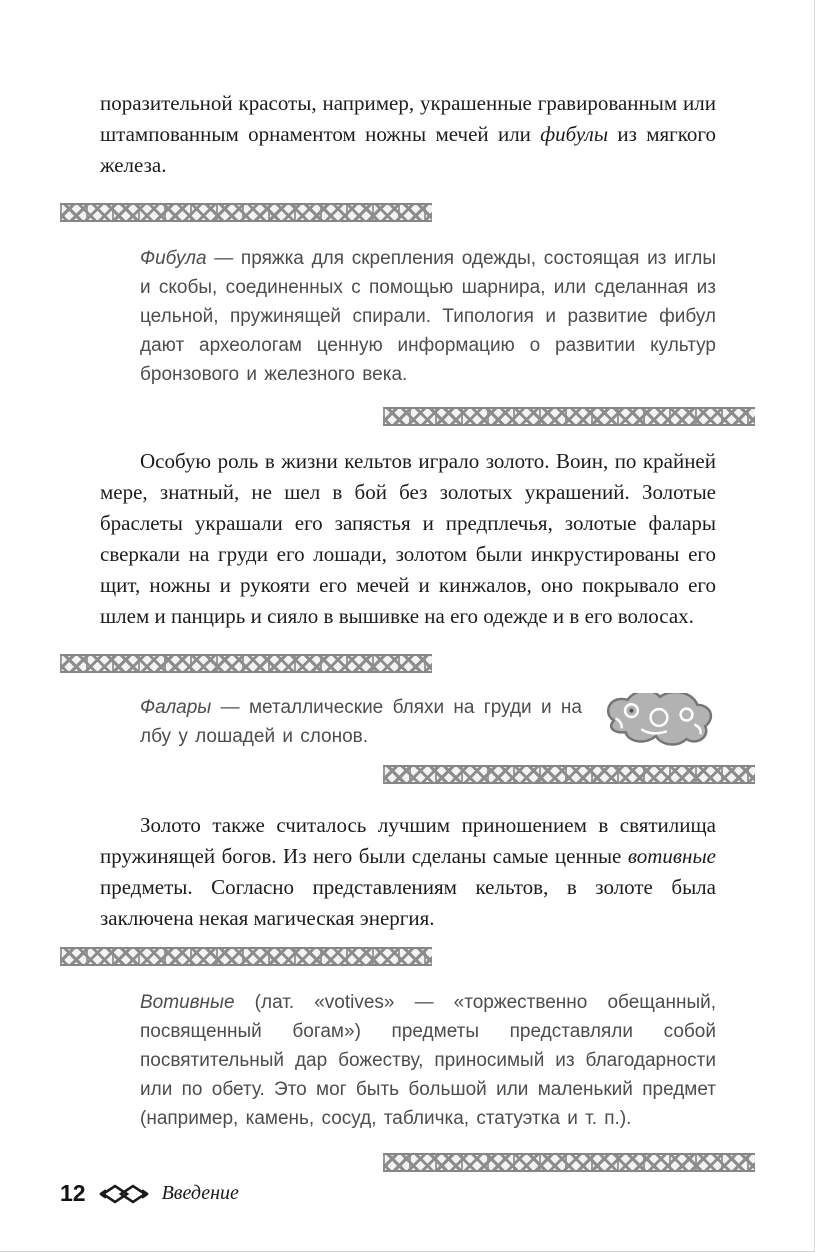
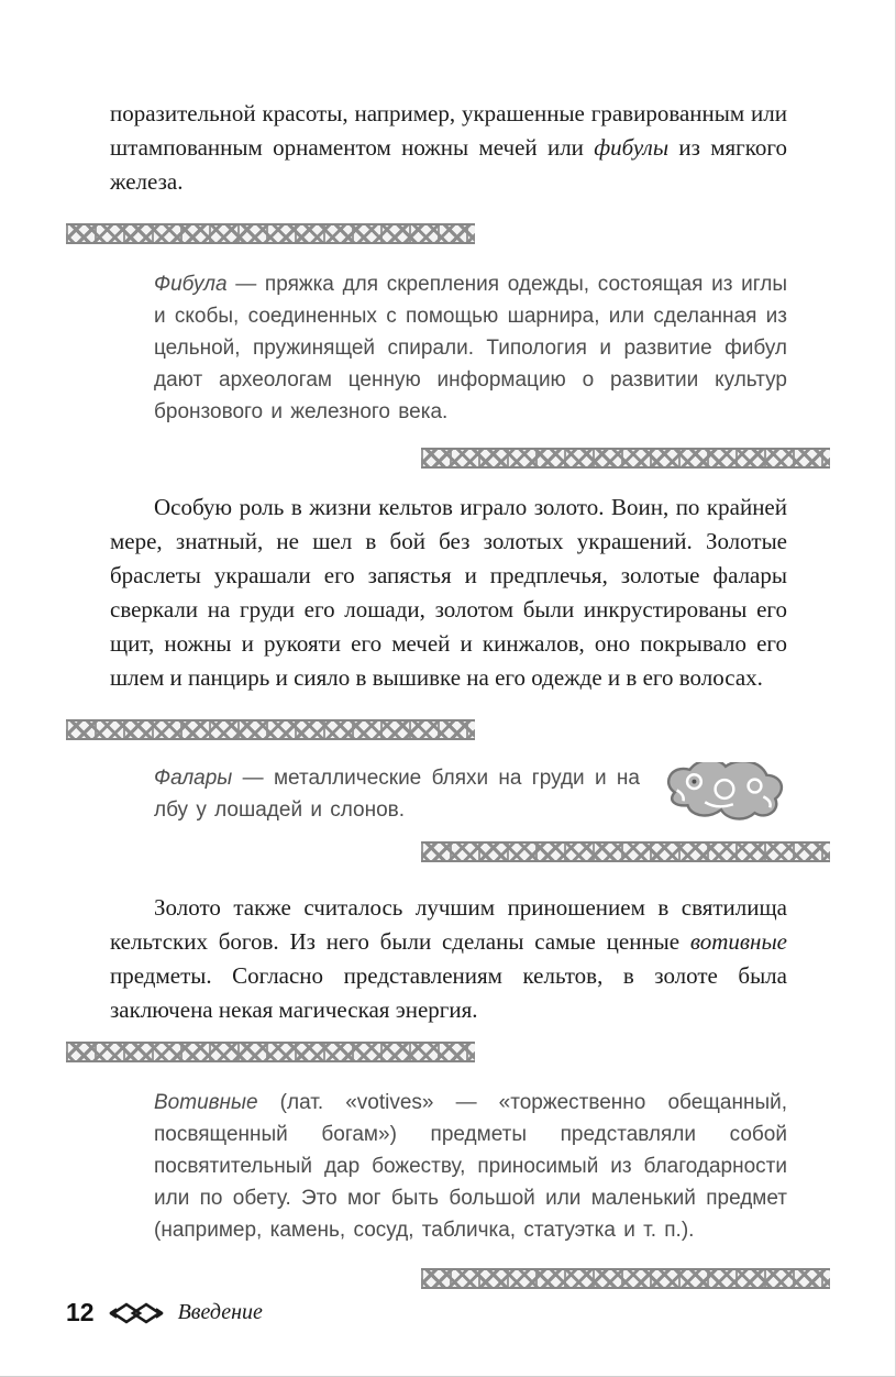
  поразительной красоты, например, украшенные гравированным или штампованным орнаментом ножны мечей или фибулы из мягкого железа.
  Фибула — пряжка для скрепления одежды, состоящая из иглы и скобы, соединенных с помощью шарнира, или сделанная из цельной, пружинящей спирали. Типология и развитие фибул дают археологам ценную информацию о развитии культур бронзового и железного века.
  Особую роль в жизни кельтов играло золото. Воин, по крайней мере, знатный, не шел в бой без золотых украшений. Золотые браслеты украшали его запястья и предплечья, золотые фалары сверкали на груди его лошади, золотом были инкрустированы его щит, ножны и рукояти его мечей и кинжалов, оно покрывало его шлем и панцирь и сияло в вышивке на его одежде и в его волосах.
  Фалары — металлические бляхи на груди и на лбу у лошадей и слонов.
- Золото также считалось лучшим приношением в святилища пружинящей богов. Из него были сделаны самые ценные вотивные предметы. Согласно представлениям кельтов, в золоте была заключена некая магическая энергия.
+ Золото также считалось лучшим приношением в святилища кельтских богов. Из него были сделаны самые ценные вотивные предметы. Согласно представлениям кельтов, в золоте была заключена некая магическая энергия.
  Вотивные (лат. «votives» — «торжественно обещанный, посвященный богам») предметы представляли собой посвятительный дар божеству, приносимый из благодарности или по обету. Это мог быть большой или маленький предмет (например, камень, сосуд, табличка, статуэтка и т. п.).
  12
  Введение
